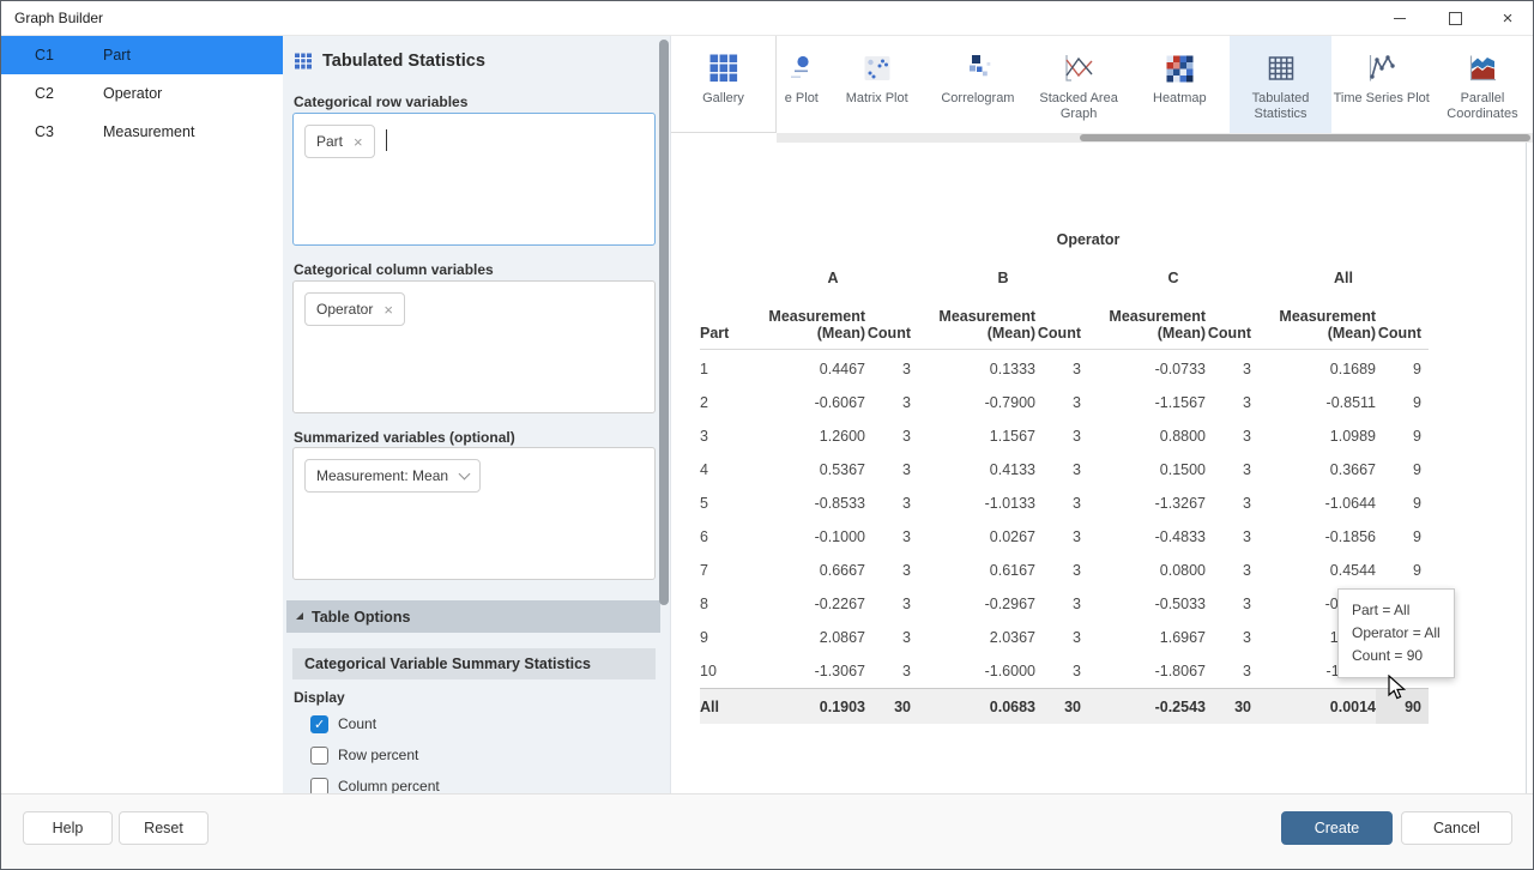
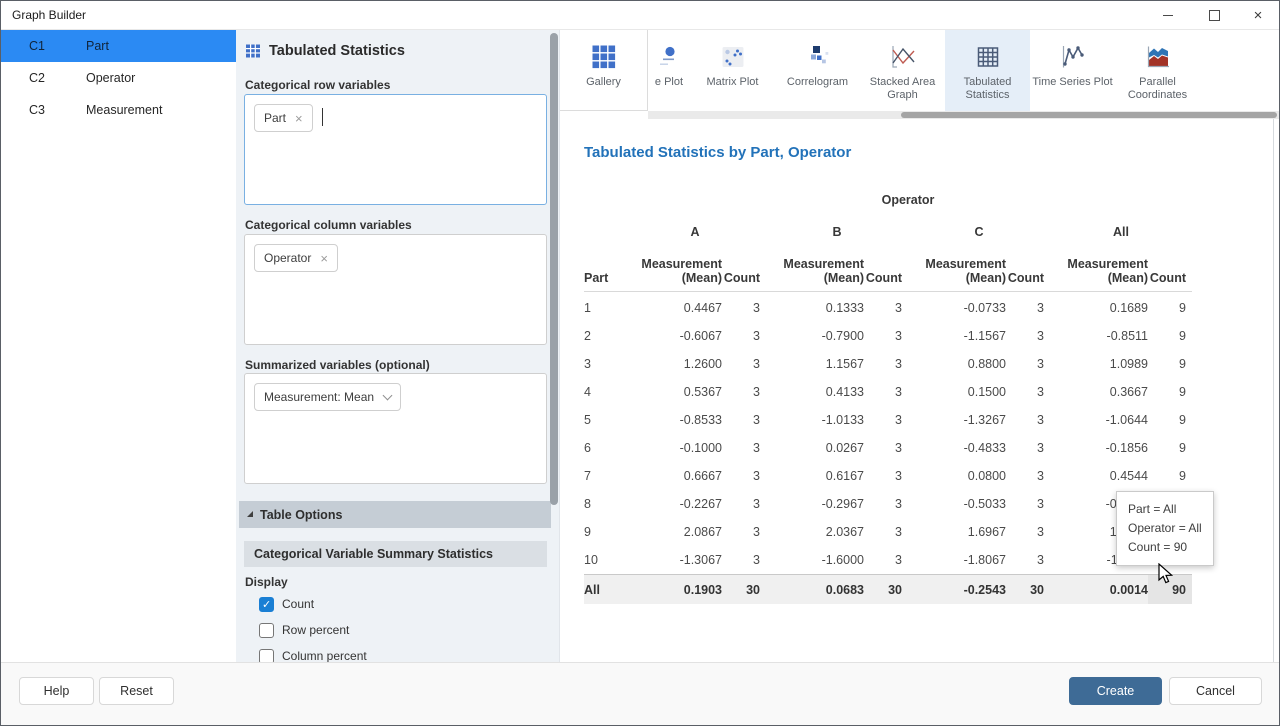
  Graph Builder
  ×
  C1
  Part
  C2
  Operator
  C3
  Measurement
  Tabulated Statistics
  Categorical row variables
  Part
  ×
  Categorical column variables
  Operator
  ×
  Summarized variables (optional)
  Measurement: Mean
  Table Options
  Categorical Variable Summary Statistics
  Display
  Count
  Row percent
  Column percent
  Gallery
  e Plot
  Matrix Plot
  Correlogram
  Stacked Area Graph
- Heatmap
  Tabulated Statistics
  Time Series Plot
  Parallel Coordinates
+ Tabulated Statistics by Part, Operator
  Operator
  A
  B
  C
  All
  Part
  Measurement
  (Mean)
  Count
  Measurement
  (Mean)
  Count
  Measurement
  (Mean)
  Count
  Measurement
  (Mean)
  Count
  1
  0.4467
  3
  0.1333
  3
  -0.0733
  3
  0.1689
  9
  2
  -0.6067
  3
  -0.7900
  3
  -1.1567
  3
  -0.8511
  9
  3
  1.2600
  3
  1.1567
  3
  0.8800
  3
  1.0989
  9
  4
  0.5367
  3
  0.4133
  3
  0.1500
  3
  0.3667
  9
  5
  -0.8533
  3
  -1.0133
  3
  -1.3267
  3
  -1.0644
  9
  6
  -0.1000
  3
  0.0267
  3
  -0.4833
  3
  -0.1856
  9
  7
  0.6667
  3
  0.6167
  3
  0.0800
  3
  0.4544
  9
  8
  -0.2267
  3
  -0.2967
  3
  -0.5033
  3
  9
  2.0867
  3
  2.0367
  3
  1.6967
  3
  10
  -1.3067
  3
  -1.6000
  3
  -1.8067
  3
  All
  0.1903
  30
  0.0683
  30
  -0.2543
  30
  0.0014
  90
  Part = All
  Operator = All
  Count = 90
  Help
  Reset
  Create
  Cancel
